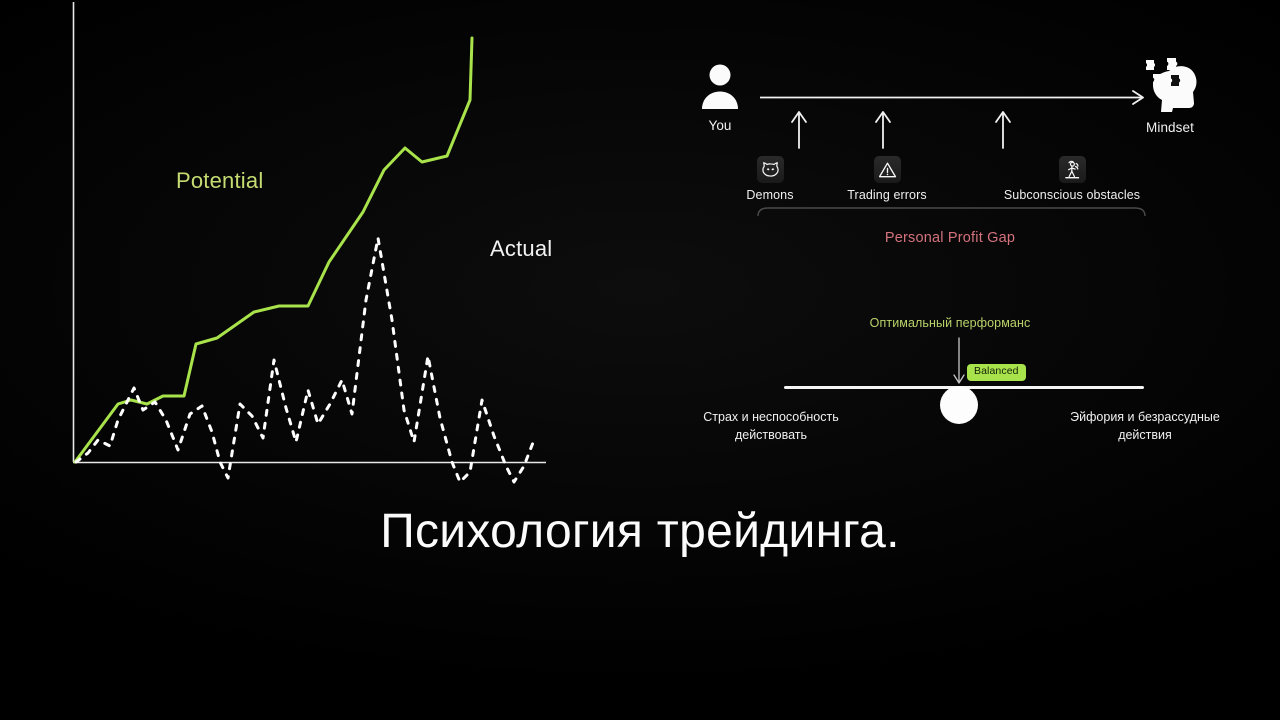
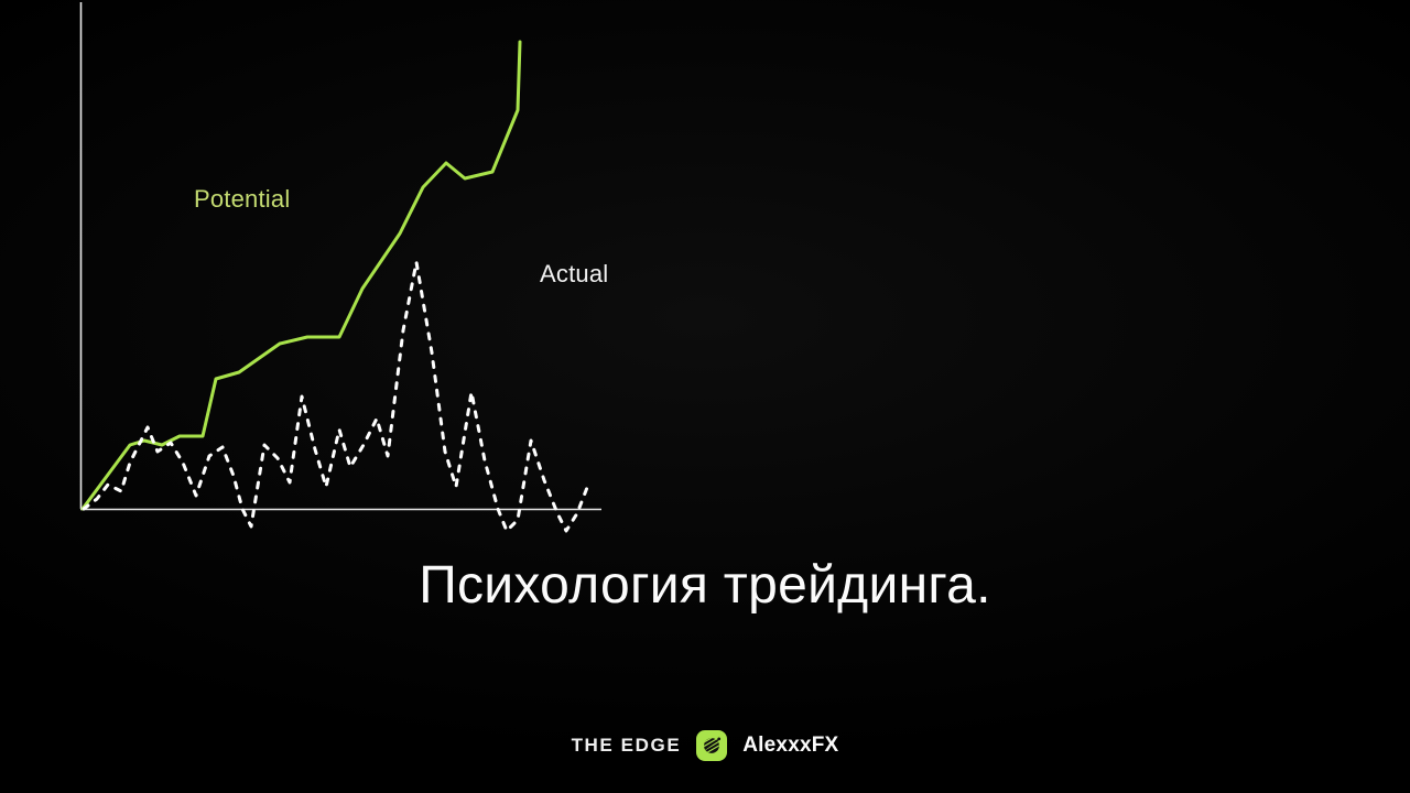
  Potential
  Actual
- You
- Mindset
- Demons
- Trading errors
- Subconscious obstacles
- Personal Profit Gap
- Оптимальный перформанс
- Balanced
- Страх и неспособность
- действовать
- Эйфория и безрассудные
- действия
  Психология трейдинга.
+ THE EDGE
+ AlexxxFX
